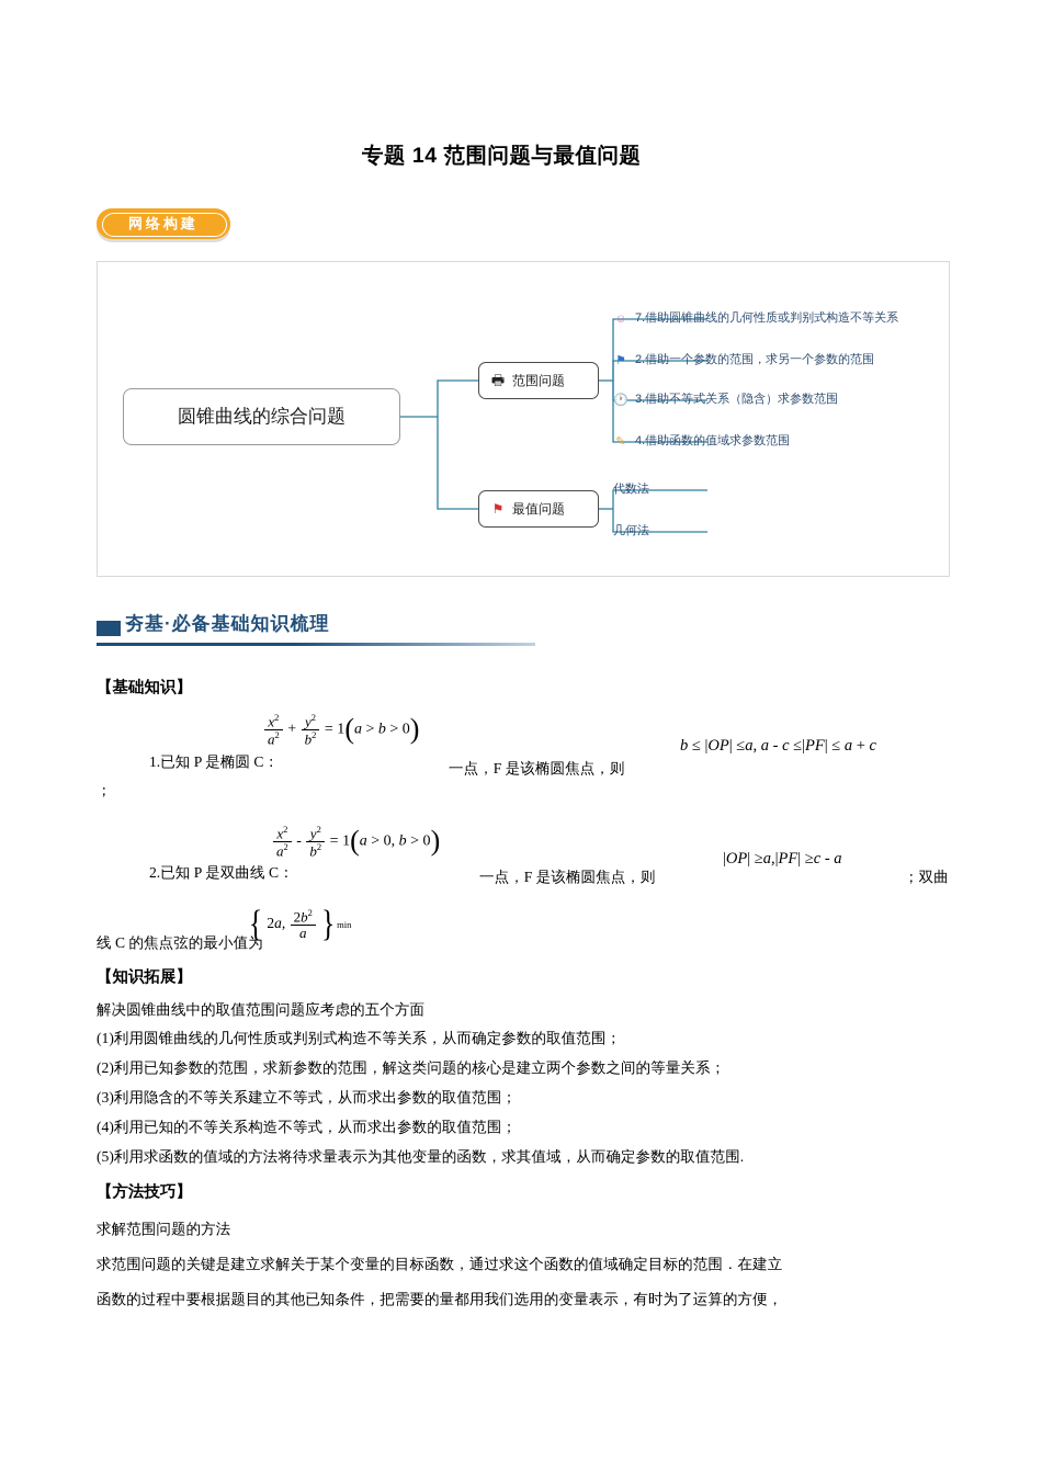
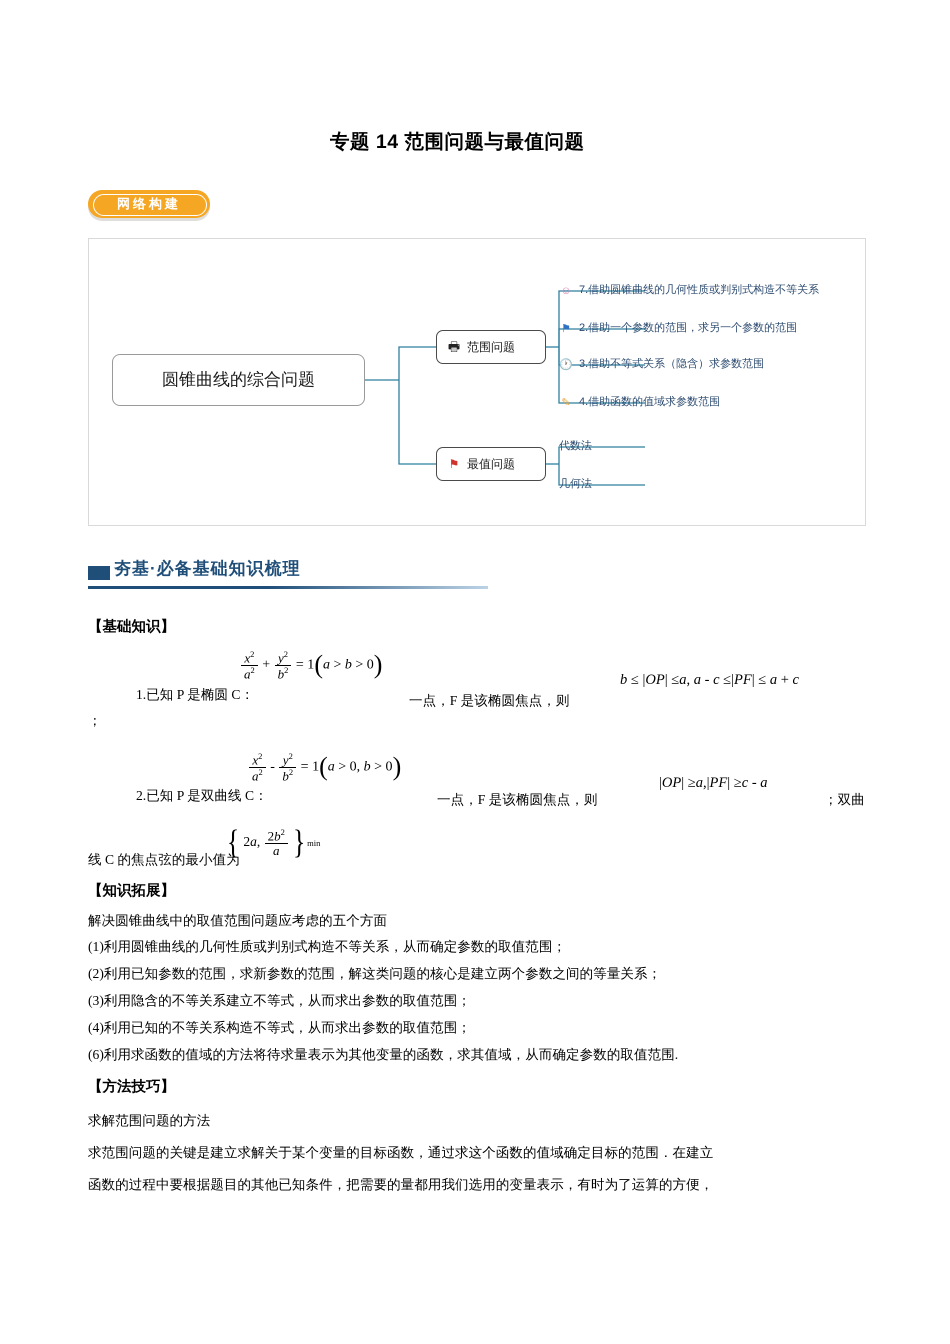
  专题 14 范围问题与最值问题
  网络构建
  圆锥曲线的综合问题
  🖶
  范围问题
  ⚑
  最值问题
  ☺
  7.借助圆锥曲线的几何性质或判别式构造不等关系
  ⚑
  2.借助一个参数的范围，求另一个参数的范围
  🕐
  3.借助不等式关系（隐含）求参数范围
  ✎
  4.借助函数的值域求参数范围
  代数法
  几何法
  夯基·必备基础知识梳理
  【基础知识】
  1.已知 P 是椭圆 C：
  x2
  a2
  +
  y2
  b2
  = 1(a > b > 0)
  一点，F 是该椭圆焦点，则
  b ≤ |OP| ≤a, a - c ≤|PF| ≤ a + c
  ；
  2.已知 P 是双曲线 C：
  x2
  a2
  -
  y2
  b2
  = 1(a > 0, b > 0)
  一点，F 是该椭圆焦点，则
  |OP| ≥a,|PF| ≥c - a
  ；双曲
  线 C 的焦点弦的最小值为
  {
  2a,
  2b2
  a
  }
  min
  【知识拓展】
  解决圆锥曲线中的取值范围问题应考虑的五个方面
  (1)利用圆锥曲线的几何性质或判别式构造不等关系，从而确定参数的取值范围；
  (2)利用已知参数的范围，求新参数的范围，解这类问题的核心是建立两个参数之间的等量关系；
  (3)利用隐含的不等关系建立不等式，从而求出参数的取值范围；
  (4)利用已知的不等关系构造不等式，从而求出参数的取值范围；
- (5)利用求函数的值域的方法将待求量表示为其他变量的函数，求其值域，从而确定参数的取值范围.
+ (6)利用求函数的值域的方法将待求量表示为其他变量的函数，求其值域，从而确定参数的取值范围.
  【方法技巧】
  求解范围问题的方法
  求范围问题的关键是建立求解关于某个变量的目标函数，通过求这个函数的值域确定目标的范围．在建立
  函数的过程中要根据题目的其他已知条件，把需要的量都用我们选用的变量表示，有时为了运算的方便，
